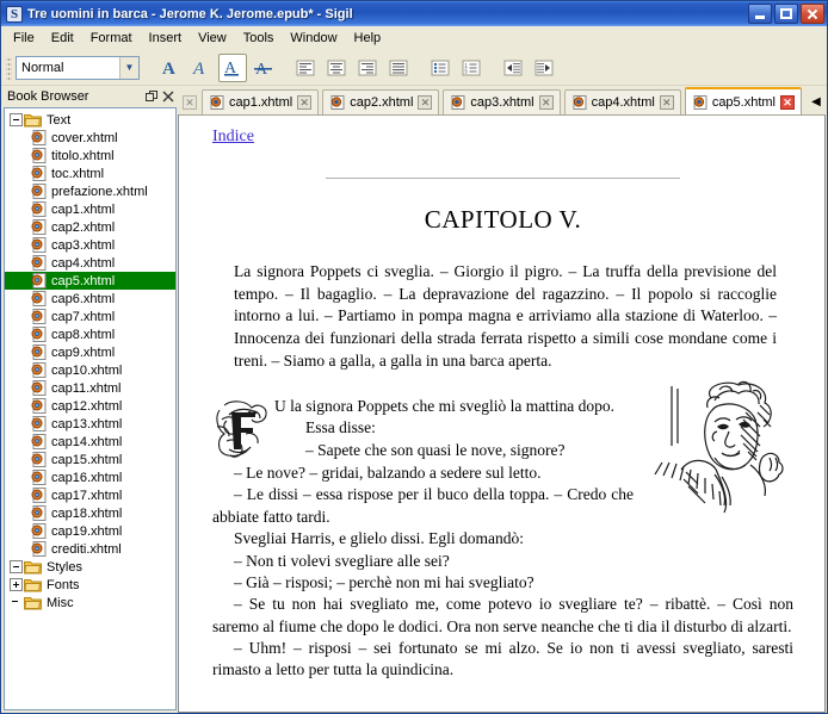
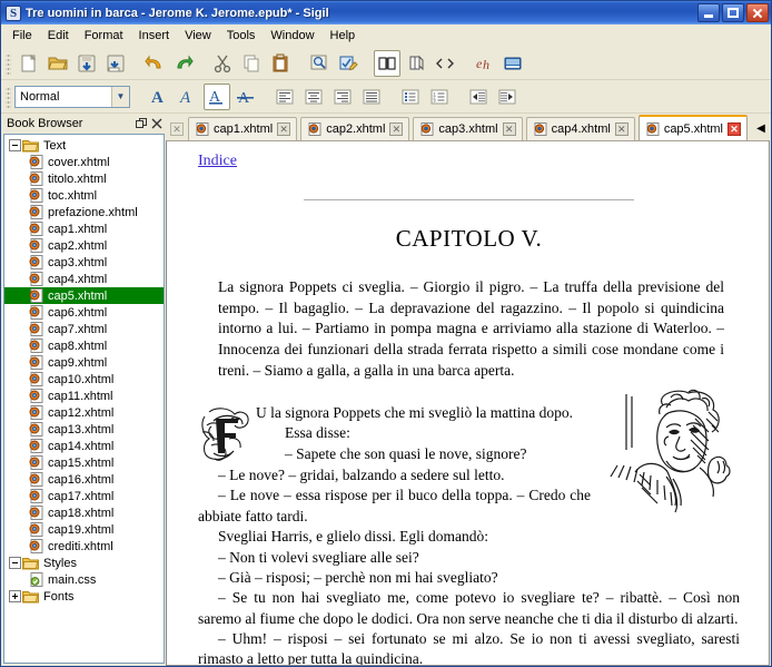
  S
  Tre uomini in barca - Jerome K. Jerome.epub* - Sigil
  File
  Edit
  Format
  Insert
  View
  Tools
  Window
  Help
+ e
+ h
  Normal
  ▼
  A
  A
  A
  Book Browser
  Text
  cover.xhtml
  titolo.xhtml
  toc.xhtml
  prefazione.xhtml
  cap1.xhtml
  cap2.xhtml
  cap3.xhtml
  cap4.xhtml
  cap5.xhtml
  cap6.xhtml
  cap7.xhtml
  cap8.xhtml
  cap9.xhtml
  cap10.xhtml
  cap11.xhtml
  cap12.xhtml
  cap13.xhtml
  cap14.xhtml
  cap15.xhtml
  cap16.xhtml
  cap17.xhtml
  cap18.xhtml
  cap19.xhtml
  crediti.xhtml
  Styles
+ main.css
  Fonts
- Misc
  ✕
  cap1.xhtml
  ✕
  cap2.xhtml
  ✕
  cap3.xhtml
  ✕
  cap4.xhtml
  ✕
  cap5.xhtml
  ✕
  ◀
  Indice
  CAPITOLO V.
- La signora Poppets ci sveglia. – Giorgio il pigro. – La truffa della previsione del tempo. – Il bagaglio. – La depravazione del ragazzino. – Il popolo si raccoglie intorno a lui. – Partiamo in pompa magna e arriviamo alla stazione di Waterloo. – Innocenza dei funzionari della strada ferrata rispetto a simili cose mondane come i treni. – Siamo a galla, a galla in una barca aperta.
+ La signora Poppets ci sveglia. – Giorgio il pigro. – La truffa della previsione del tempo. – Il bagaglio. – La depravazione del ragazzino. – Il popolo si quindicina intorno a lui. – Partiamo in pompa magna e arriviamo alla stazione di Waterloo. – Innocenza dei funzionari della strada ferrata rispetto a simili cose mondane come i treni. – Siamo a galla, a galla in una barca aperta.
  U la signora Poppets che mi svegliò la mattina dopo.
  Essa disse:
  – Sapete che son quasi le nove, signore?
  – Le nove? – gridai, balzando a sedere sul letto.
- – Le dissi – essa rispose per il buco della toppa. – Credo che abbiate fatto tardi.
+ – Le nove – essa rispose per il buco della toppa. – Credo che abbiate fatto tardi.
  Svegliai Harris, e glielo dissi. Egli domandò:
  – Non ti volevi svegliare alle sei?
  – Già – risposi; – perchè non mi hai svegliato?
  – Se tu non hai svegliato me, come potevo io svegliare te? – ribattè. – Così non saremo al fiume che dopo le dodici. Ora non serve neanche che ti dia il disturbo di alzarti.
  – Uhm! – risposi – sei fortunato se mi alzo. Se io non ti avessi svegliato, saresti rimasto a letto per tutta la quindicina.
